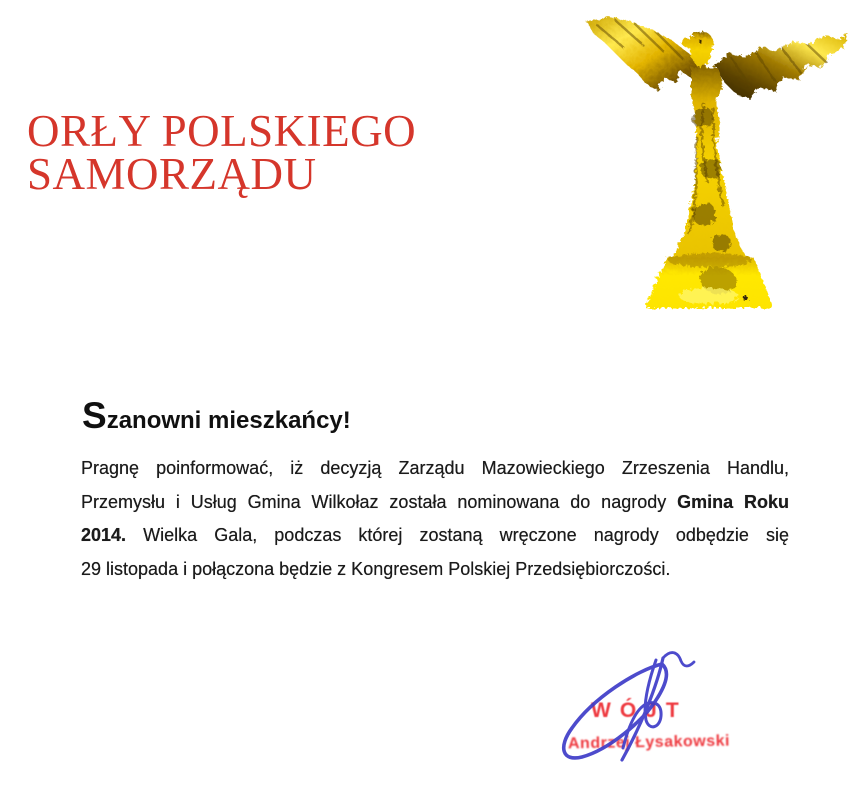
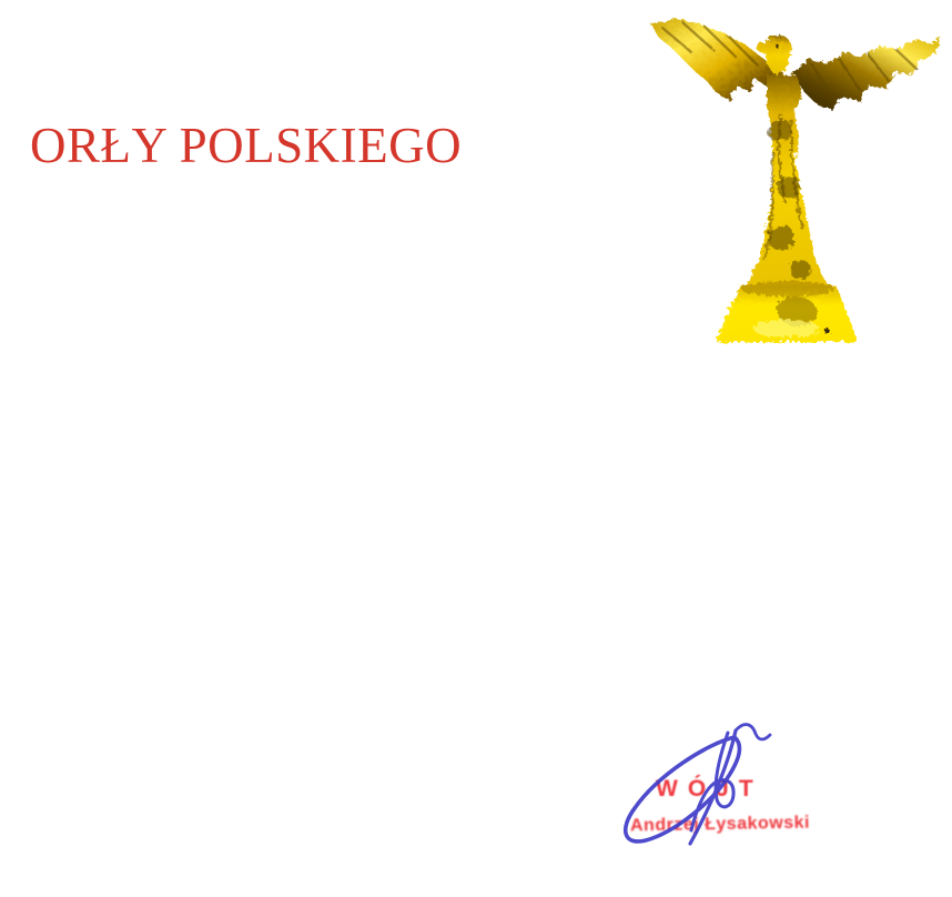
  ORŁY POLSKIEGO
- SAMORZĄDU
- Szanowni mieszkańcy!
- Pragnę poinformować, iż decyzją Zarządu Mazowieckiego Zrzeszenia Handlu,
- Przemysłu i Usług Gmina Wilkołaz została nominowana do nagrody Gmina Roku
- 2014. Wielka Gala, podczas której zostaną wręczone nagrody odbędzie się
- 29 listopada i połączona będzie z Kongresem Polskiej Przedsiębiorczości.
  WÓJT
  Andrej Łysakowski
